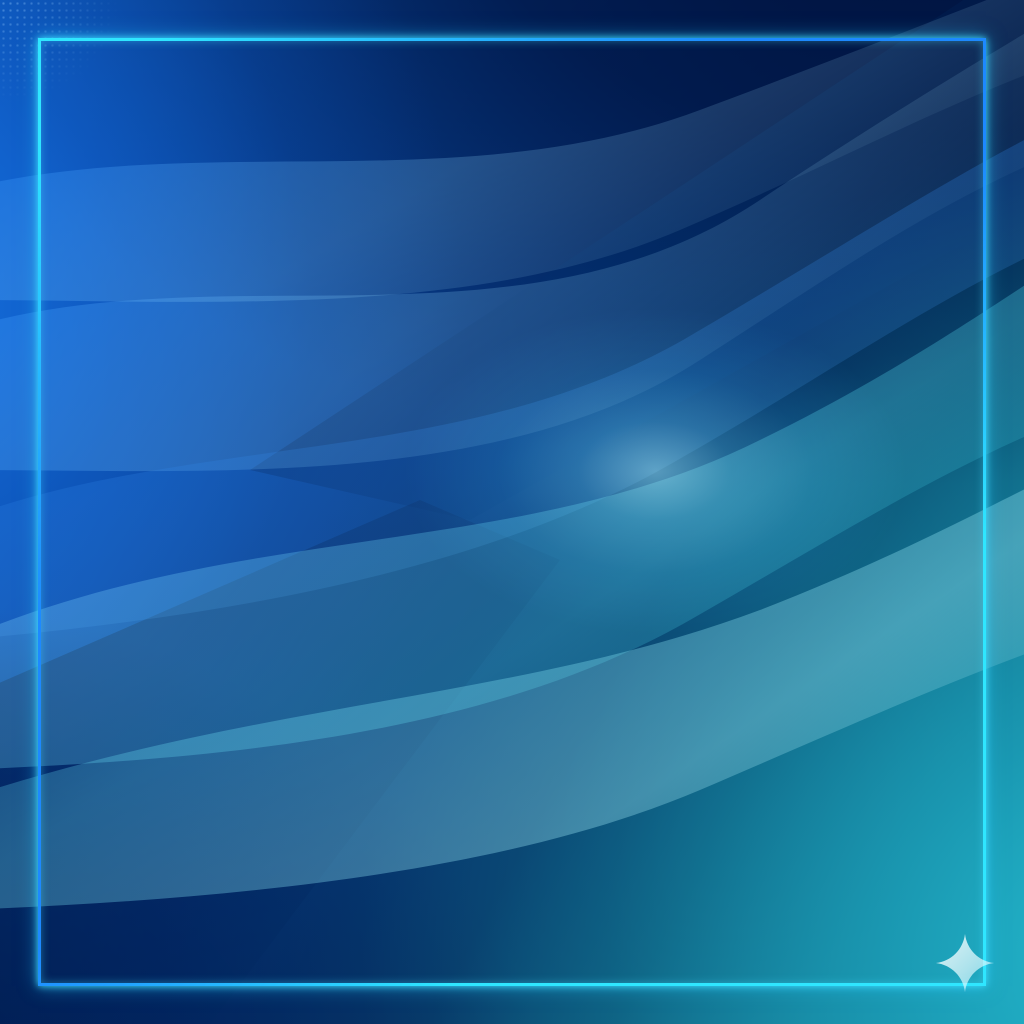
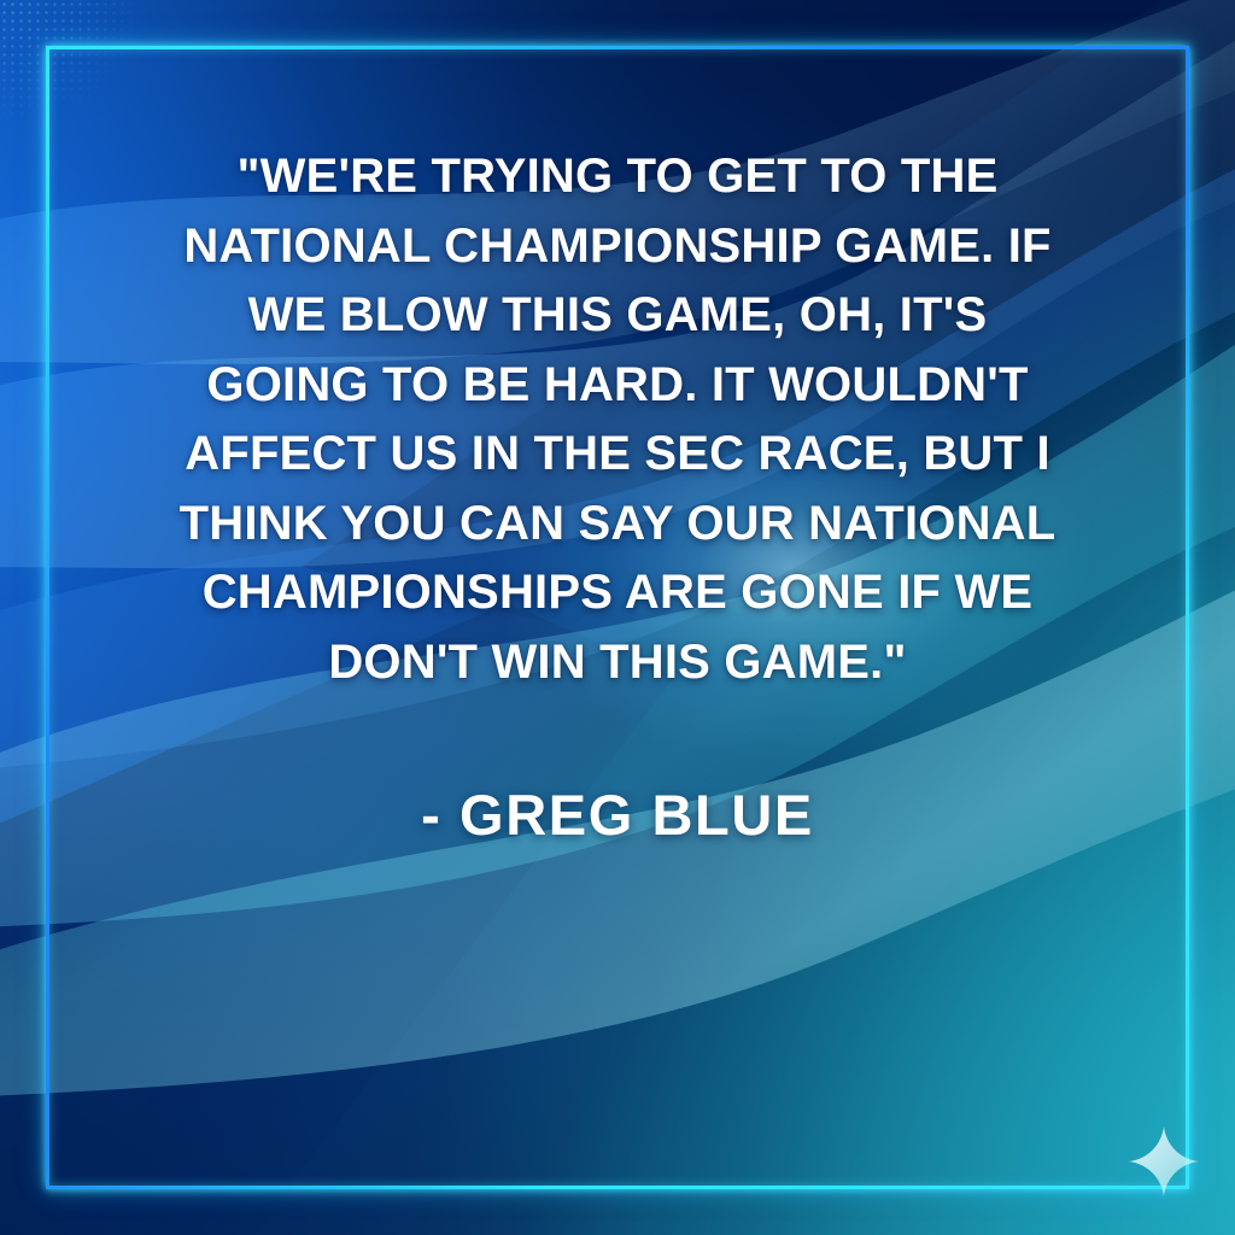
+ "WE'RE TRYING TO GET TO THE
+ NATIONAL CHAMPIONSHIP GAME. IF
+ WE BLOW THIS GAME, OH, IT'S
+ GOING TO BE HARD. IT WOULDN'T
+ AFFECT US IN THE SEC RACE, BUT I
+ THINK YOU CAN SAY OUR NATIONAL
+ CHAMPIONSHIPS ARE GONE IF WE
+ DON'T WIN THIS GAME."
+ - GREG BLUE
